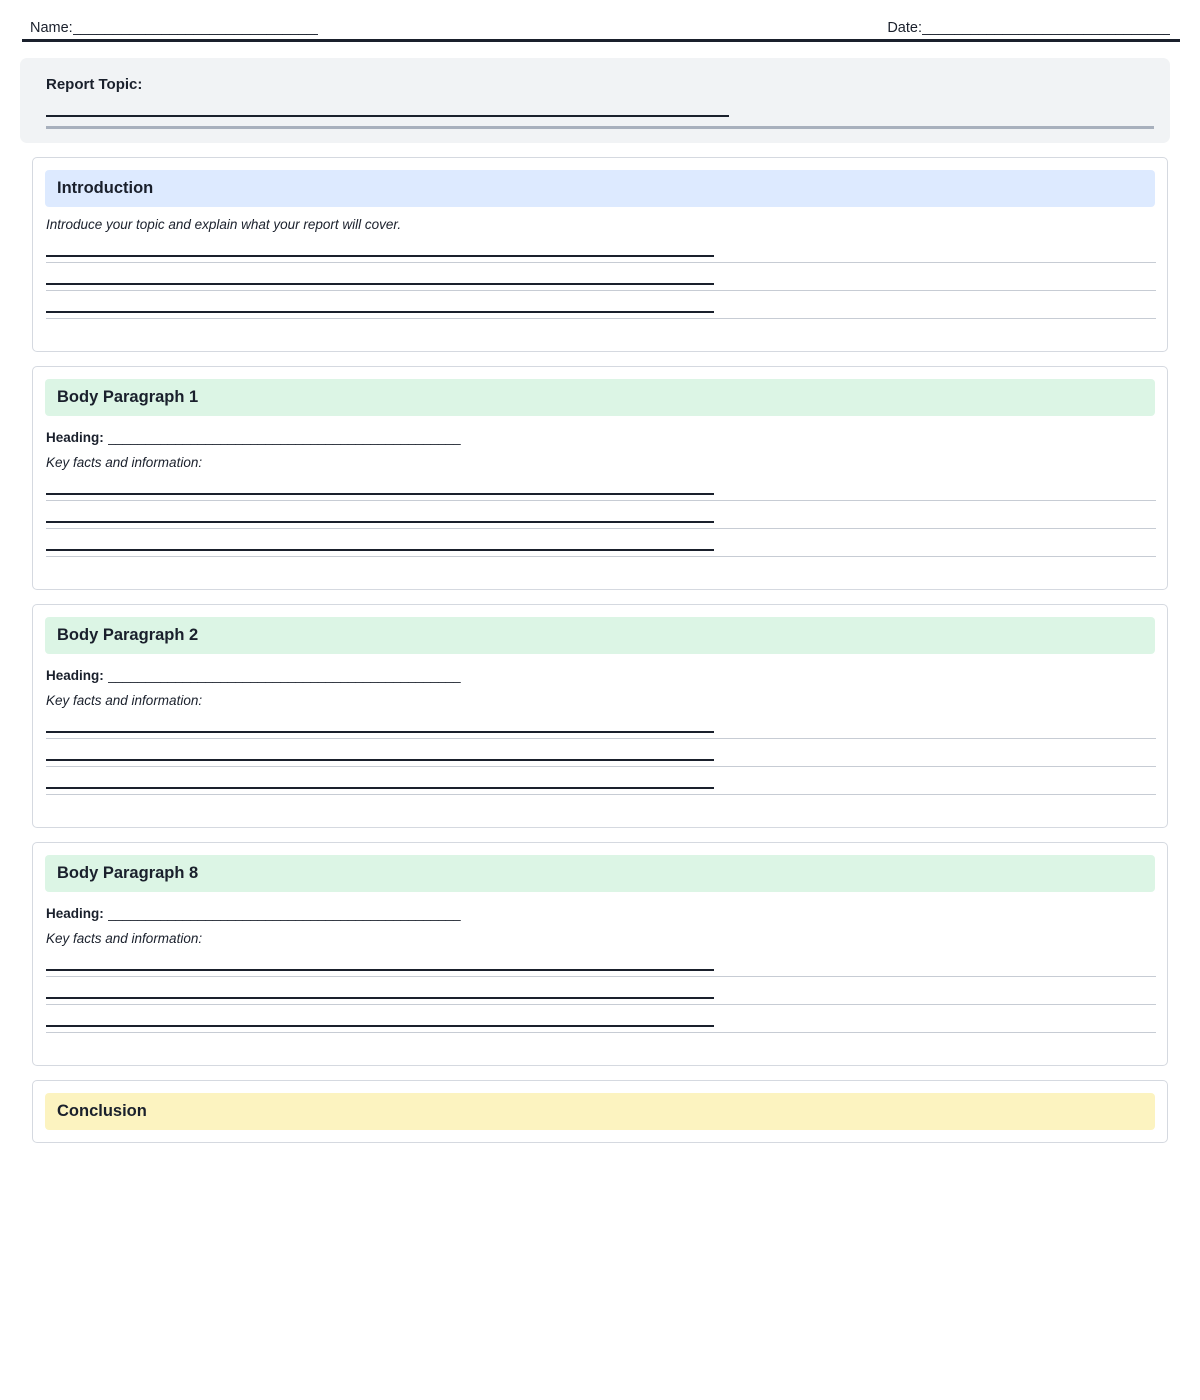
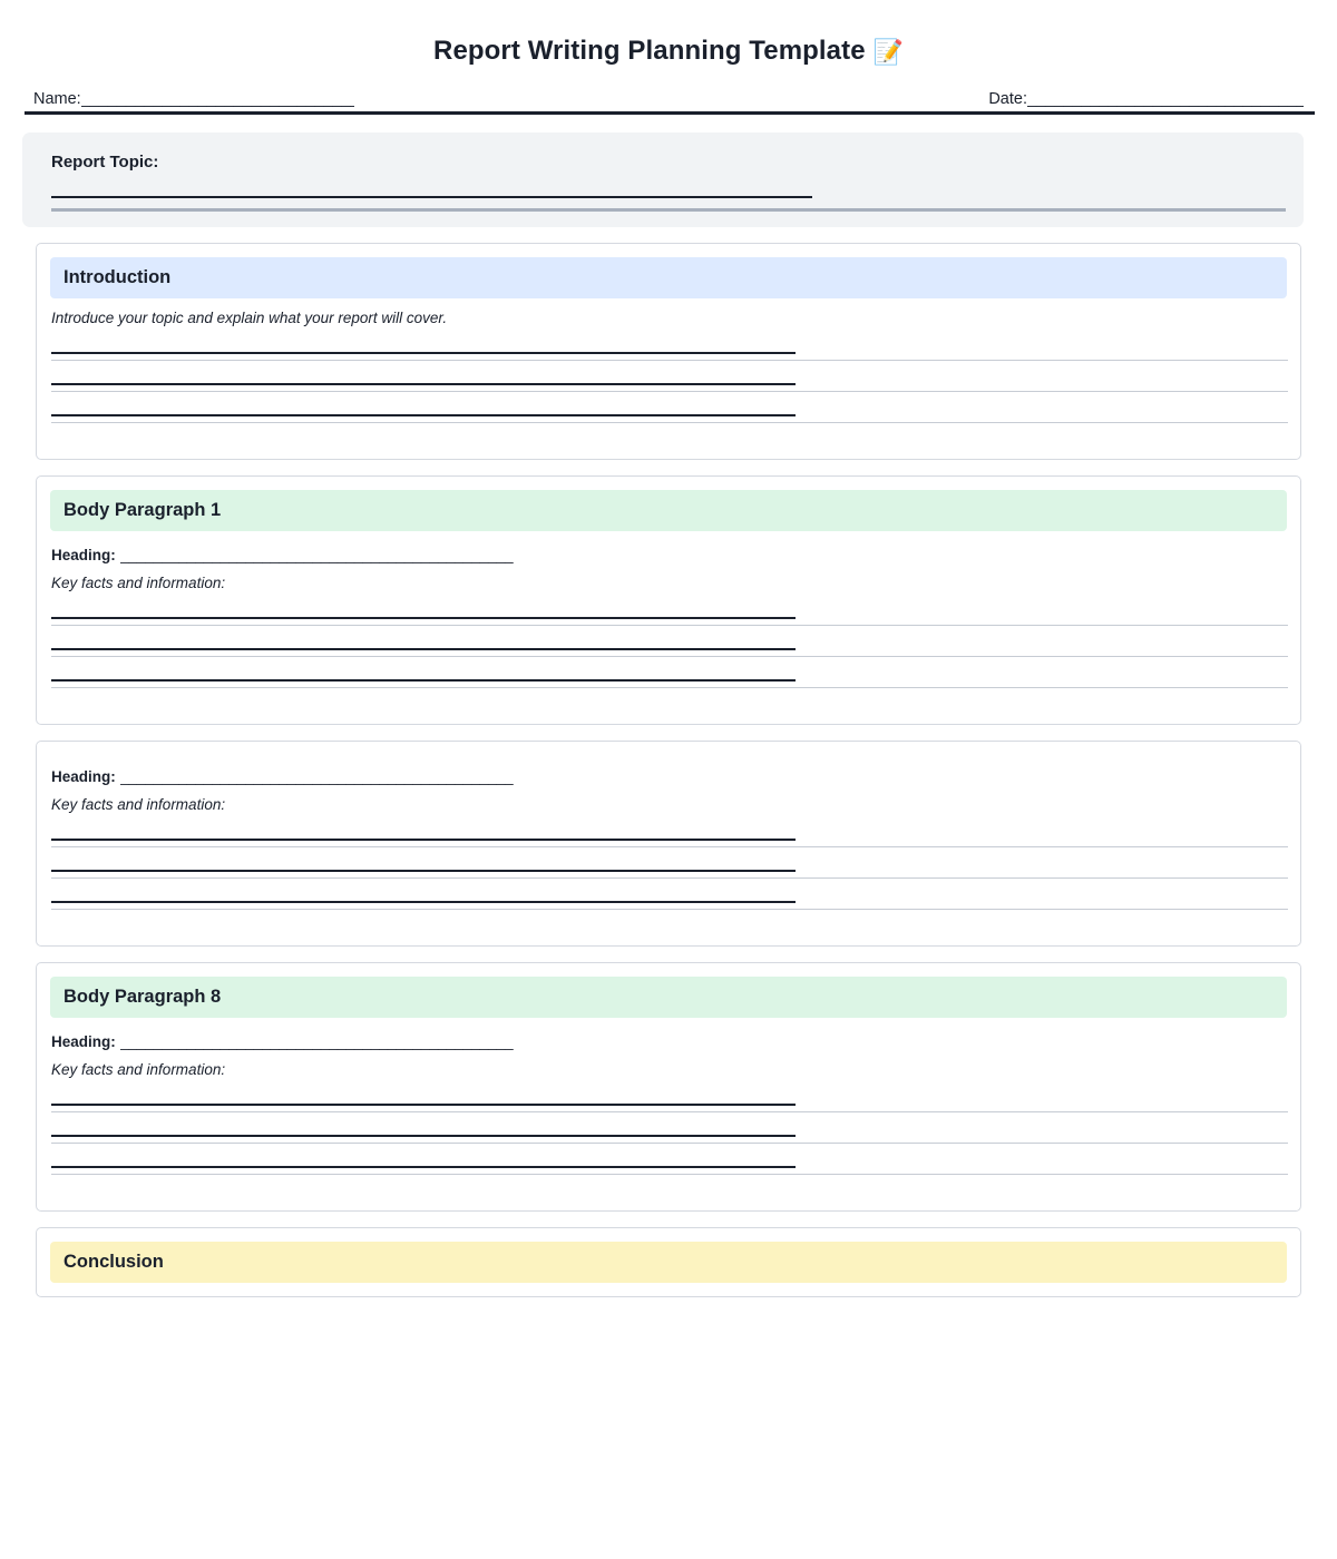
+ Report Writing Planning Template 📝
  Name:
  ______________________________
  Date:
  _______________________________
  Report Topic:
  Introduction
  Introduce your topic and explain what your report will cover.
  Body Paragraph 1
  Heading:
  _______________________________________________
  Key facts and information:
- Body Paragraph 2
  Heading:
  _______________________________________________
  Key facts and information:
  Body Paragraph 8
  Heading:
  _______________________________________________
  Key facts and information:
  Conclusion
